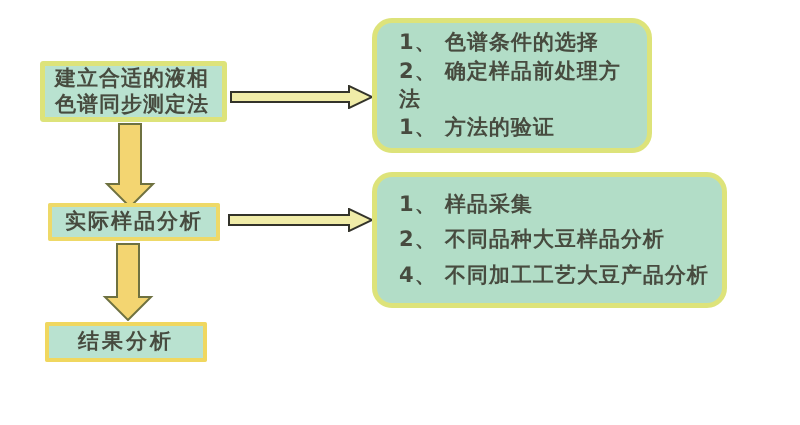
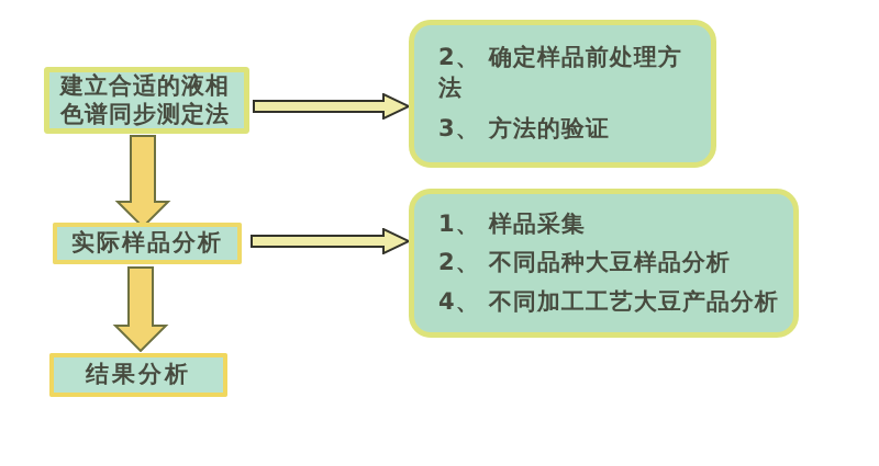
  建立合适的液相
  色谱同步测定法
  实际样品分析
  结果分析
- 1、 色谱条件的选择
  2、 确定样品前处理方法
- 1、 方法的验证
+ 3、 方法的验证
  1、 样品采集
  2、 不同品种大豆样品分析
  4、 不同加工工艺大豆产品分析
